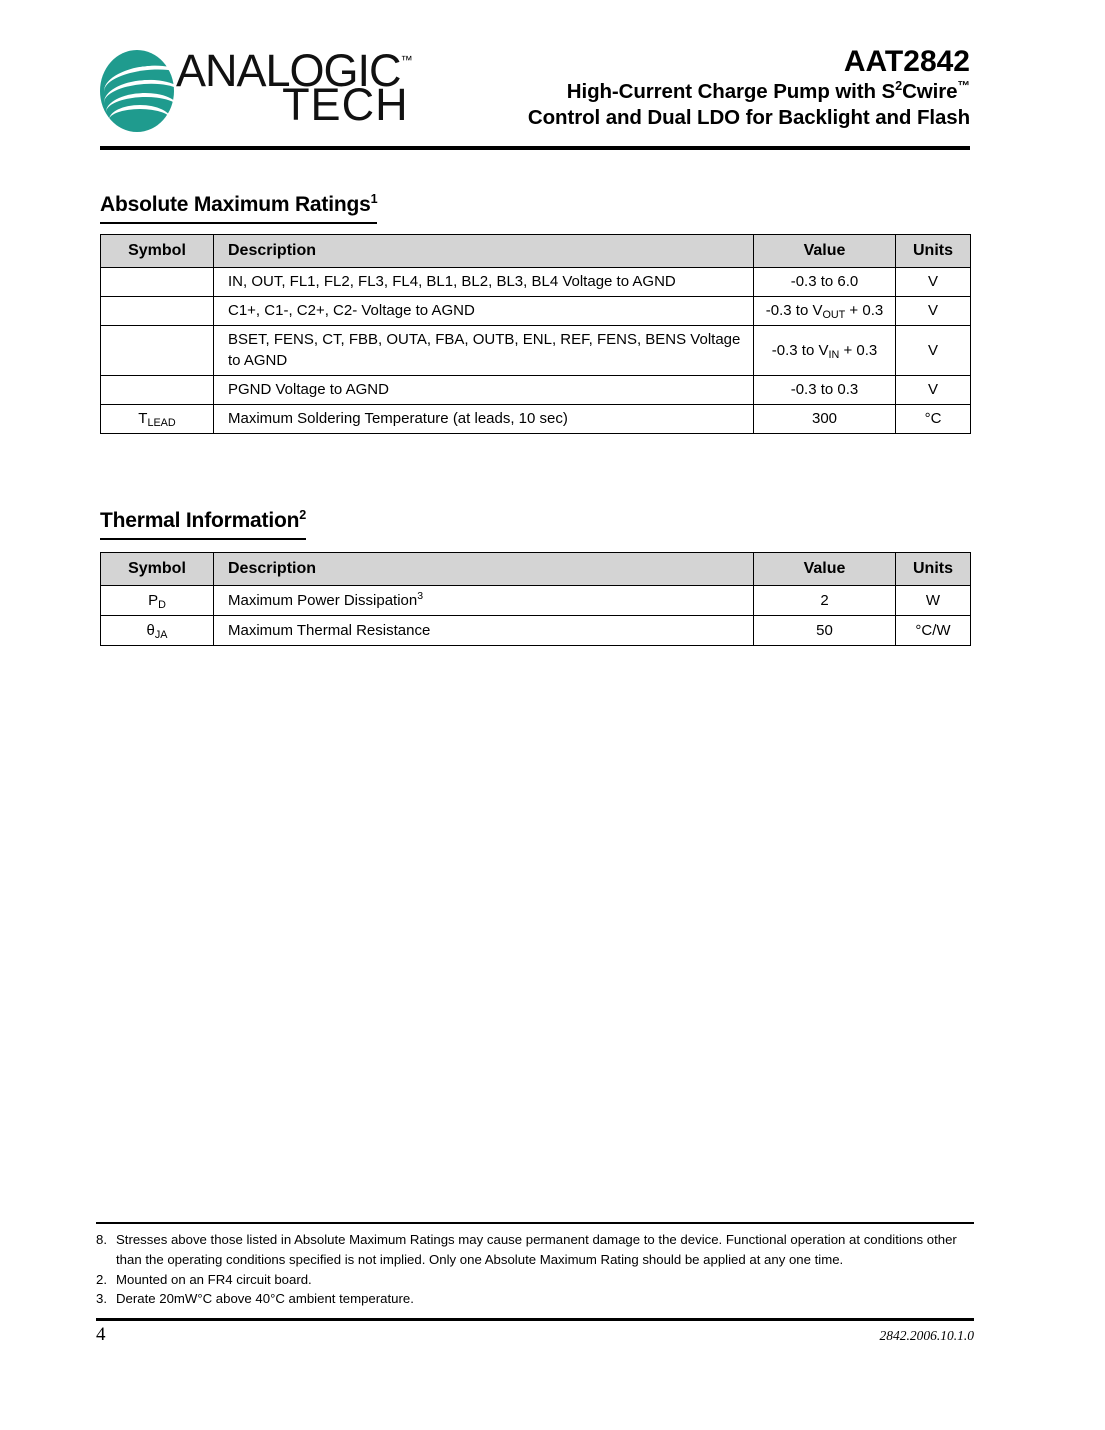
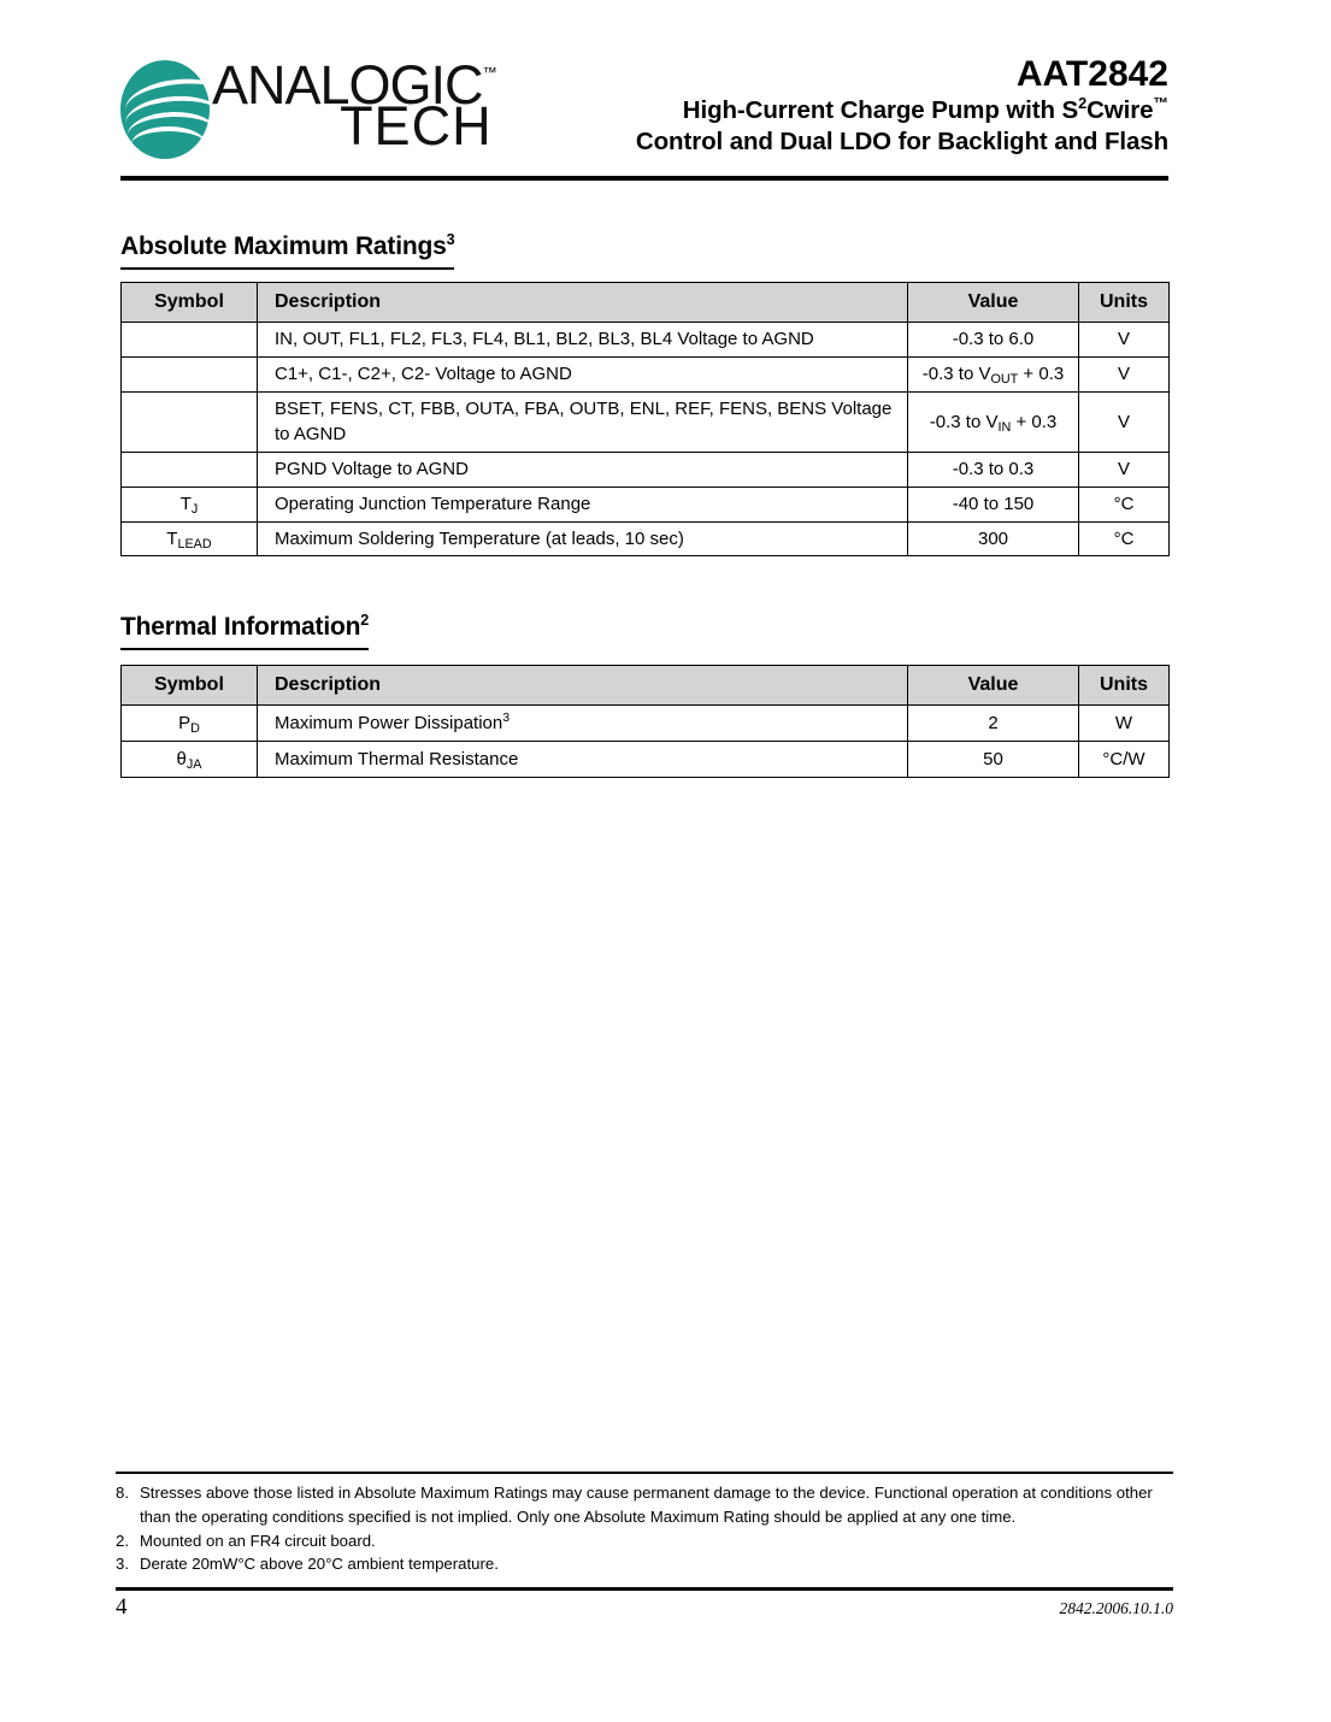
  ANALOGIC™
  TECH
  AAT2842
  High-Current Charge Pump with S2Cwire™
  Control and Dual LDO for Backlight and Flash
- Absolute Maximum Ratings1
+ Absolute Maximum Ratings3
  Symbol	Description	Value	Units
  	IN, OUT, FL1, FL2, FL3, FL4, BL1, BL2, BL3, BL4 Voltage to AGND	-0.3 to 6.0	V
  	C1+, C1-, C2+, C2- Voltage to AGND	-0.3 to VOUT + 0.3	V
  	BSET, FENS, CT, FBB, OUTA, FBA, OUTB, ENL, REF, FENS, BENS Voltage to AGND	-0.3 to VIN + 0.3	V
  	PGND Voltage to AGND	-0.3 to 0.3	V
+ TJ	Operating Junction Temperature Range	-40 to 150	°C
  TLEAD	Maximum Soldering Temperature (at leads, 10 sec)	300	°C
  Thermal Information2
  Symbol	Description	Value	Units
  PD	Maximum Power Dissipation3	2	W
  θJA	Maximum Thermal Resistance	50	°C/W
  8.
  Stresses above those listed in Absolute Maximum Ratings may cause permanent damage to the device. Functional operation at conditions other than the operating conditions specified is not implied. Only one Absolute Maximum Rating should be applied at any one time.
  2.
  Mounted on an FR4 circuit board.
  3.
- Derate 20mW°C above 40°C ambient temperature.
+ Derate 20mW°C above 20°C ambient temperature.
  4
  2842.2006.10.1.0
